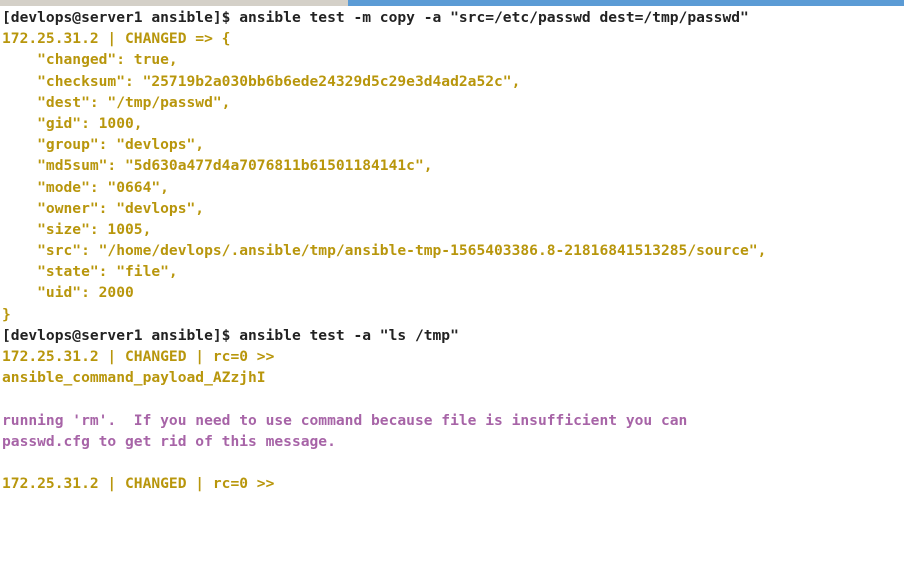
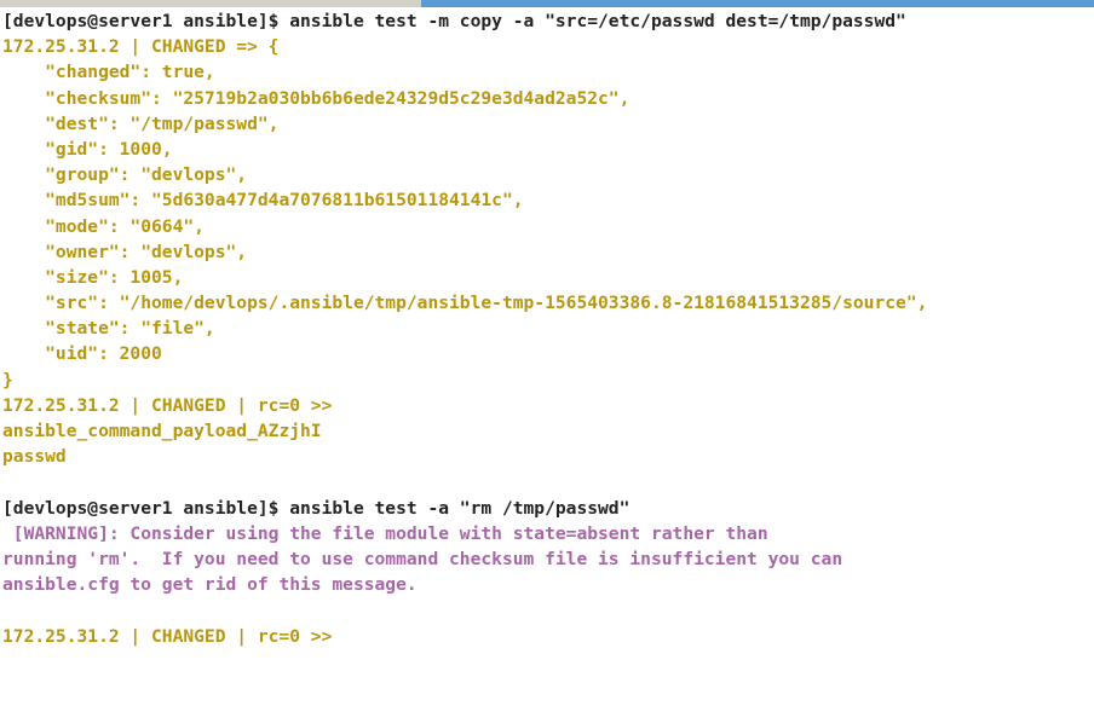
  [devlops@server1 ansible]$ ansible test -m copy -a "src=/etc/passwd dest=/tmp/passwd"
  172.25.31.2 | CHANGED => {
  "changed": true,
  "checksum": "25719b2a030bb6b6ede24329d5c29e3d4ad2a52c",
  "dest": "/tmp/passwd",
  "gid": 1000,
  "group": "devlops",
  "md5sum": "5d630a477d4a7076811b61501184141c",
  "mode": "0664",
  "owner": "devlops",
  "size": 1005,
  "src": "/home/devlops/.ansible/tmp/ansible-tmp-1565403386.8-21816841513285/source",
  "state": "file",
  "uid": 2000
  }
- [devlops@server1 ansible]$ ansible test -a "ls /tmp"
  172.25.31.2 | CHANGED | rc=0 >>
  ansible_command_payload_AZzjhI
+ passwd
+ [devlops@server1 ansible]$ ansible test -a "rm /tmp/passwd"
+ [WARNING]: Consider using the file module with state=absent rather than
- running 'rm'. If you need to use command because file is insufficient you can
+ running 'rm'. If you need to use command checksum file is insufficient you can
- passwd.cfg to get rid of this message.
+ ansible.cfg to get rid of this message.
  172.25.31.2 | CHANGED | rc=0 >>
